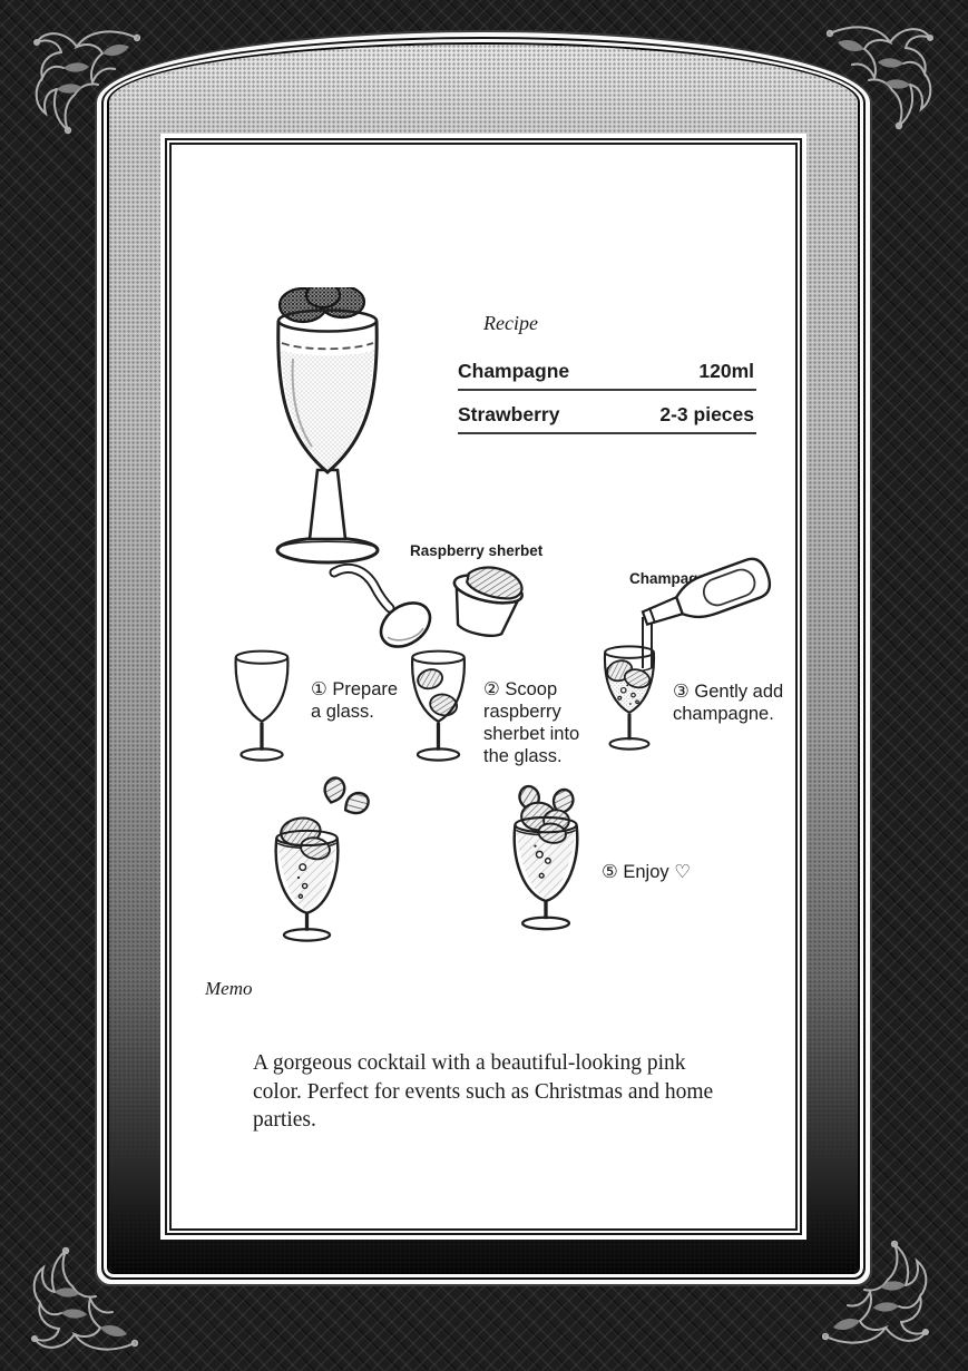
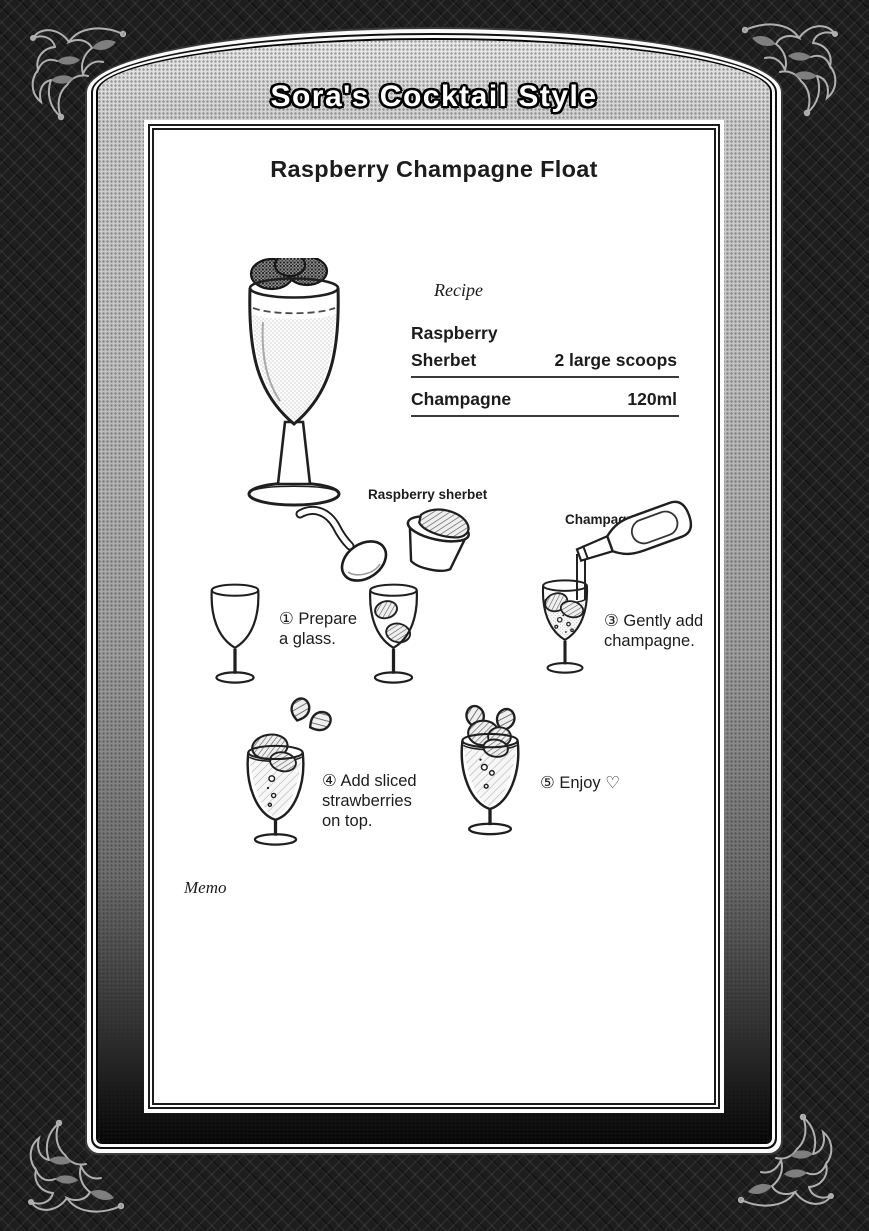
+ Sora's Cocktail Style
+ Raspberry Champagne Float
  Recipe
+ Raspberry
+ Sherbet
+ 2 large scoops
  Champagne
  120ml
- Strawberry
- 2-3 pieces
  Raspberry sherbet
  ① Prepare
  a glass.
- ② Scoop
- raspberry
- sherbet into
- the glass.
  Champag
  ③ Gently add
  champagne.
+ ④ Add sliced
+ strawberries
+ on top.
  ⑤ Enjoy ♡
  Memo
- A gorgeous cocktail with a beautiful-looking pink color. Perfect for events such as Christmas and home parties.
